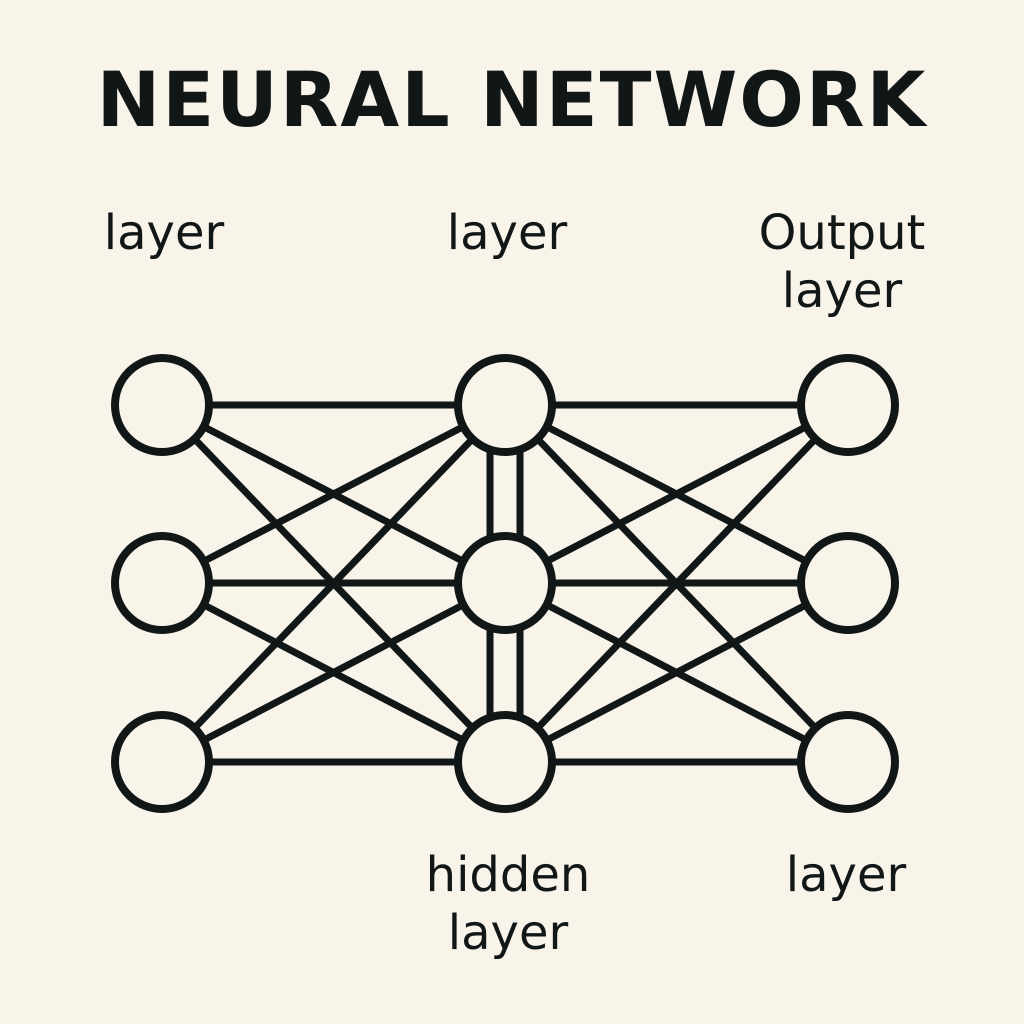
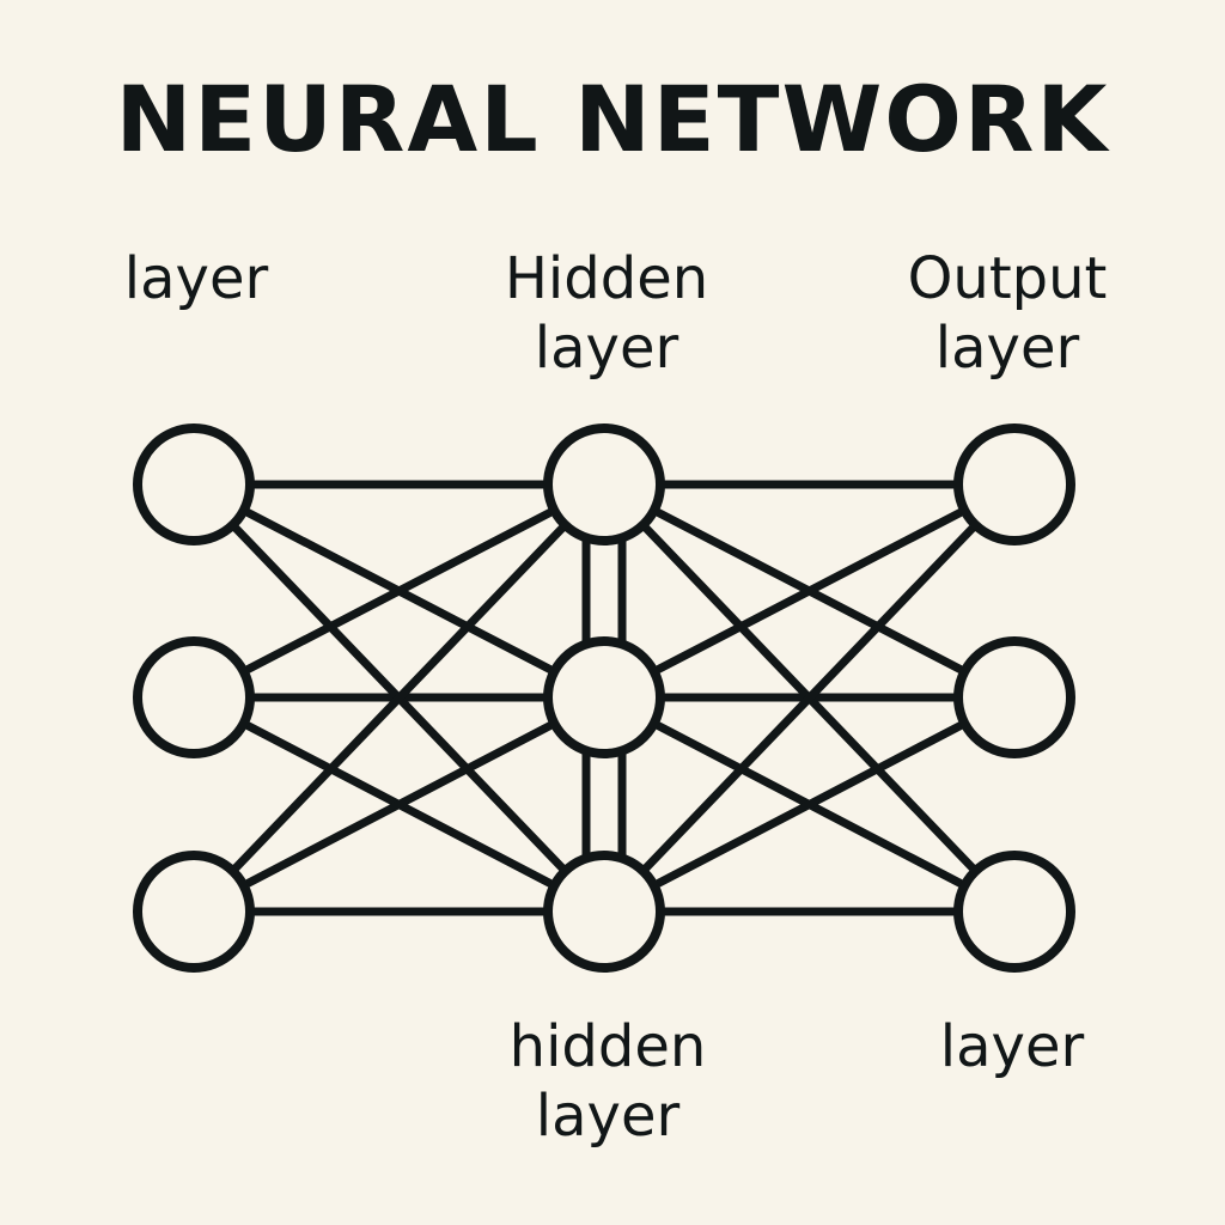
  NEURAL NETWORK
  layer
+ Hidden
  layer
  Output
  layer
  hidden
  layer
  layer
